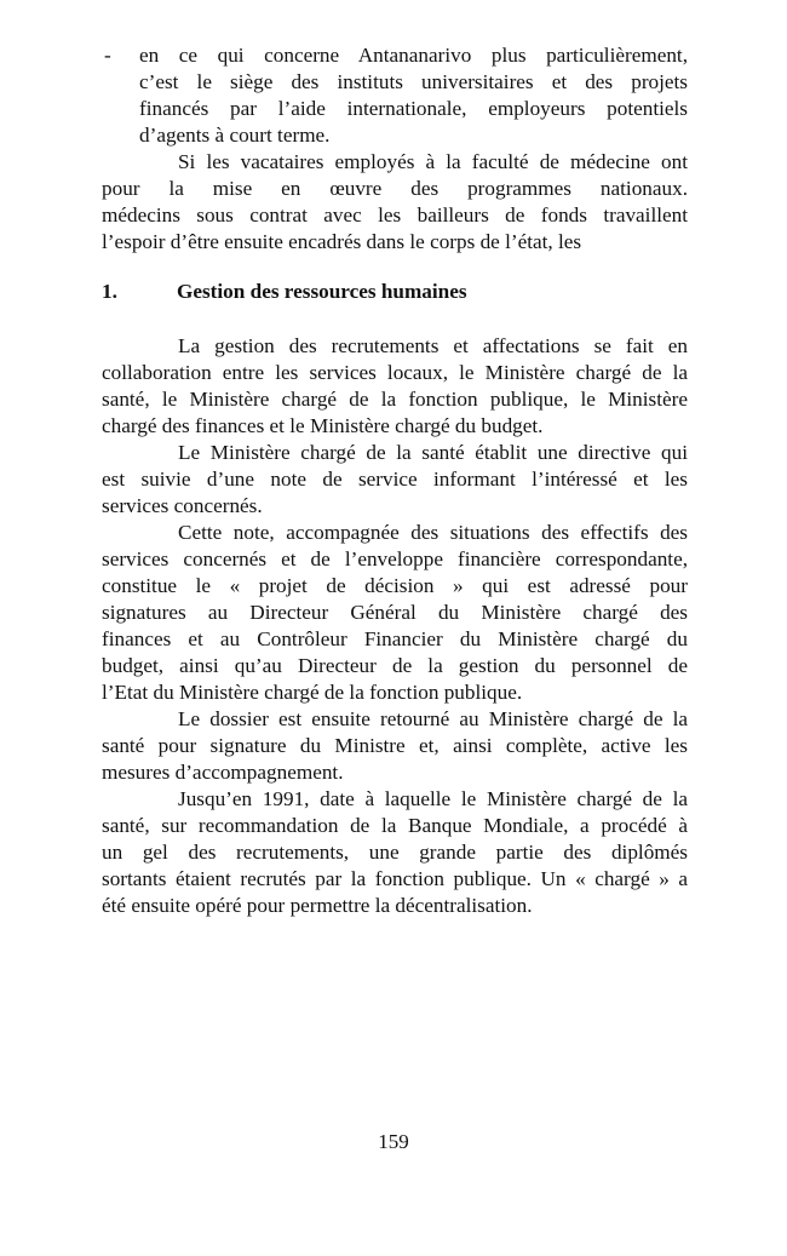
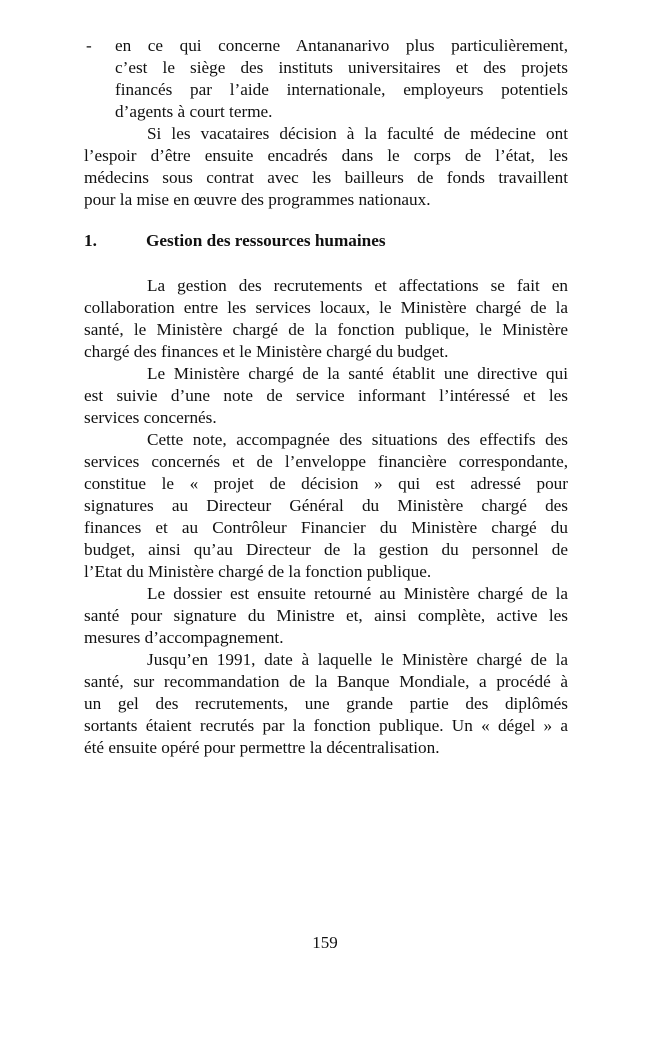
  -
  en ce qui concerne Antananarivo plus particulièrement,
  c’est le siège des instituts universitaires et des projets
  financés par l’aide internationale, employeurs potentiels
  d’agents à court terme.
- Si les vacataires employés à la faculté de médecine ont
+ Si les vacataires décision à la faculté de médecine ont
- pour la mise en œuvre des programmes nationaux.
+ l’espoir d’être ensuite encadrés dans le corps de l’état, les
  médecins sous contrat avec les bailleurs de fonds travaillent
- l’espoir d’être ensuite encadrés dans le corps de l’état, les
+ pour la mise en œuvre des programmes nationaux.
  1.
  Gestion des ressources humaines
  La gestion des recrutements et affectations se fait en
  collaboration entre les services locaux, le Ministère chargé de la
  santé, le Ministère chargé de la fonction publique, le Ministère
  chargé des finances et le Ministère chargé du budget.
  Le Ministère chargé de la santé établit une directive qui
  est suivie d’une note de service informant l’intéressé et les
  services concernés.
  Cette note, accompagnée des situations des effectifs des
  services concernés et de l’enveloppe financière correspondante,
  constitue le « projet de décision » qui est adressé pour
  signatures au Directeur Général du Ministère chargé des
  finances et au Contrôleur Financier du Ministère chargé du
  budget, ainsi qu’au Directeur de la gestion du personnel de
  l’Etat du Ministère chargé de la fonction publique.
  Le dossier est ensuite retourné au Ministère chargé de la
  santé pour signature du Ministre et, ainsi complète, active les
  mesures d’accompagnement.
  Jusqu’en 1991, date à laquelle le Ministère chargé de la
  santé, sur recommandation de la Banque Mondiale, a procédé à
  un gel des recrutements, une grande partie des diplômés
- sortants étaient recrutés par la fonction publique. Un « chargé » a
+ sortants étaient recrutés par la fonction publique. Un « dégel » a
  été ensuite opéré pour permettre la décentralisation.
  159
